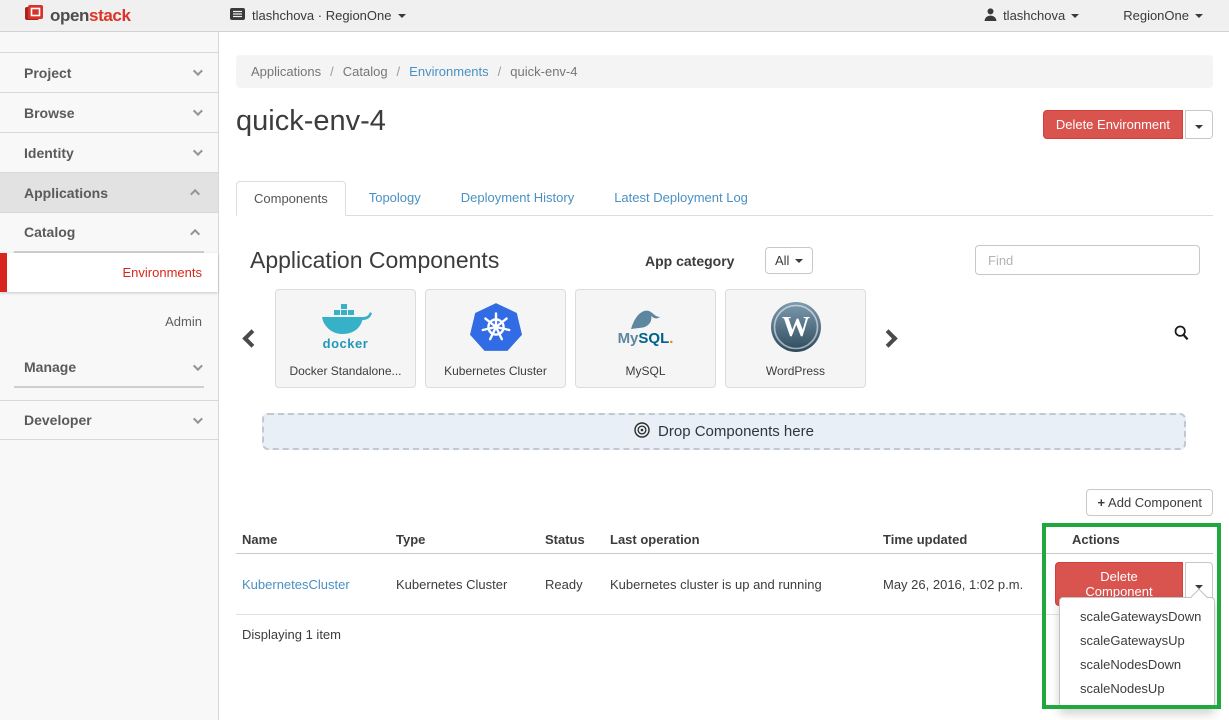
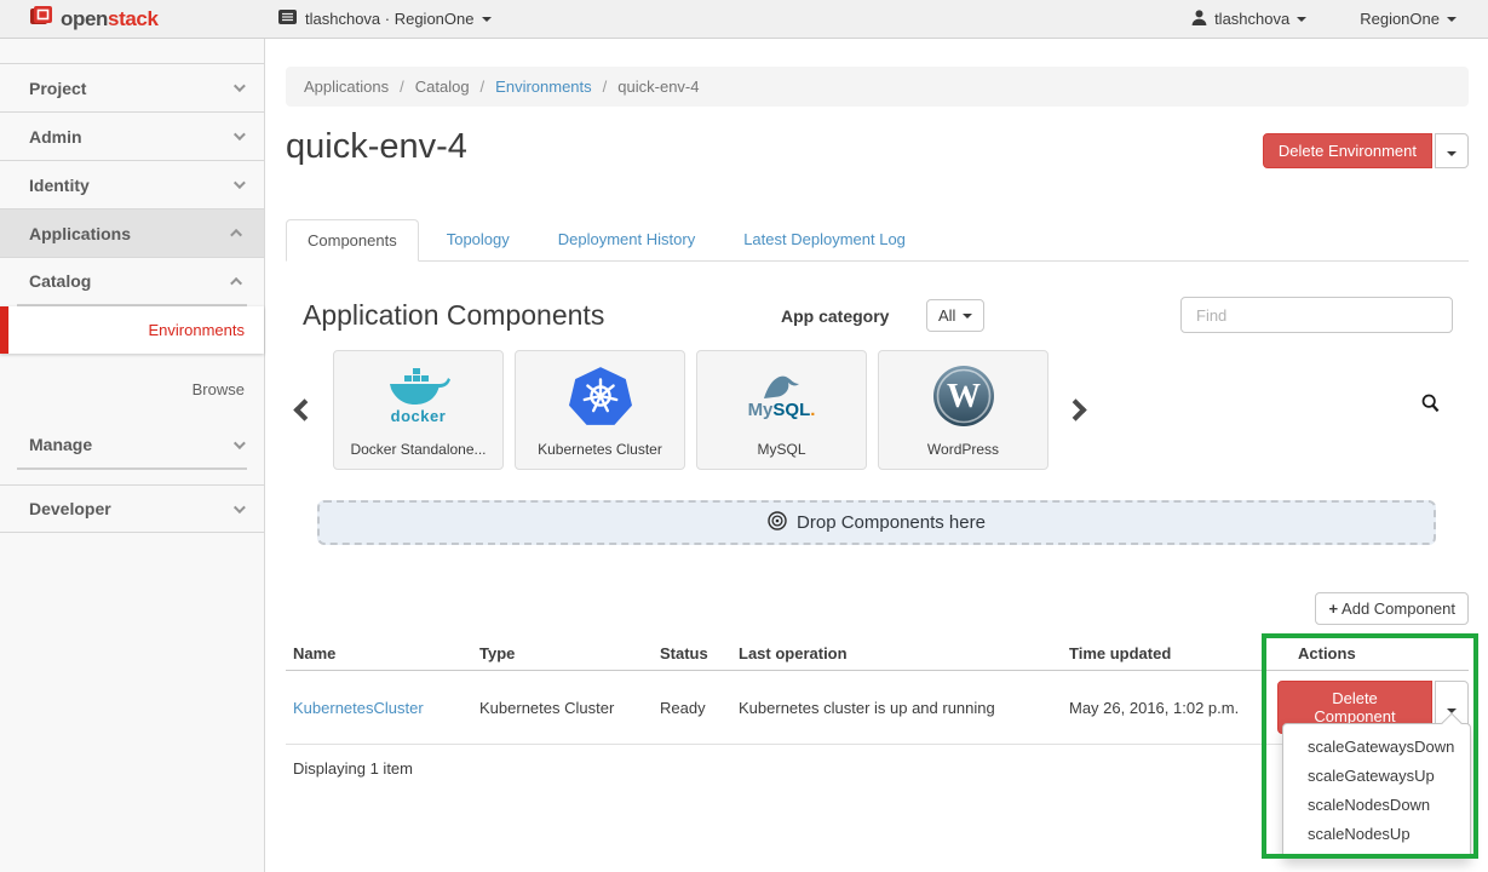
  openstack
  tlashchova · RegionOne
  tlashchova
  RegionOne
  Project
- Browse
+ Admin
  Identity
  Applications
  Catalog
  Environments
- Admin
+ Browse
  Manage
  Developer
  Applications
  /
  Catalog
  /
  Environments
  /
  quick-env-4
  quick-env-4
  Delete Environment
  Components
  Topology
  Deployment History
  Latest Deployment Log
  Application Components
  App category
  All
  Find
  docker
  Docker Standalone...
  Kubernetes Cluster
  MySQL.
  MySQL
  W
  WordPress
  Drop Components here
  + Add Component
  Name	Type	Status	Last operation	Time updated	Actions
  KubernetesCluster	Kubernetes Cluster	Ready	Kubernetes cluster is up and running	May 26, 2016, 1:02 p.m.	Delete Component scaleGatewaysDown scaleGatewaysUp scaleNodesDown scaleNodesUp
  Displaying 1 item
